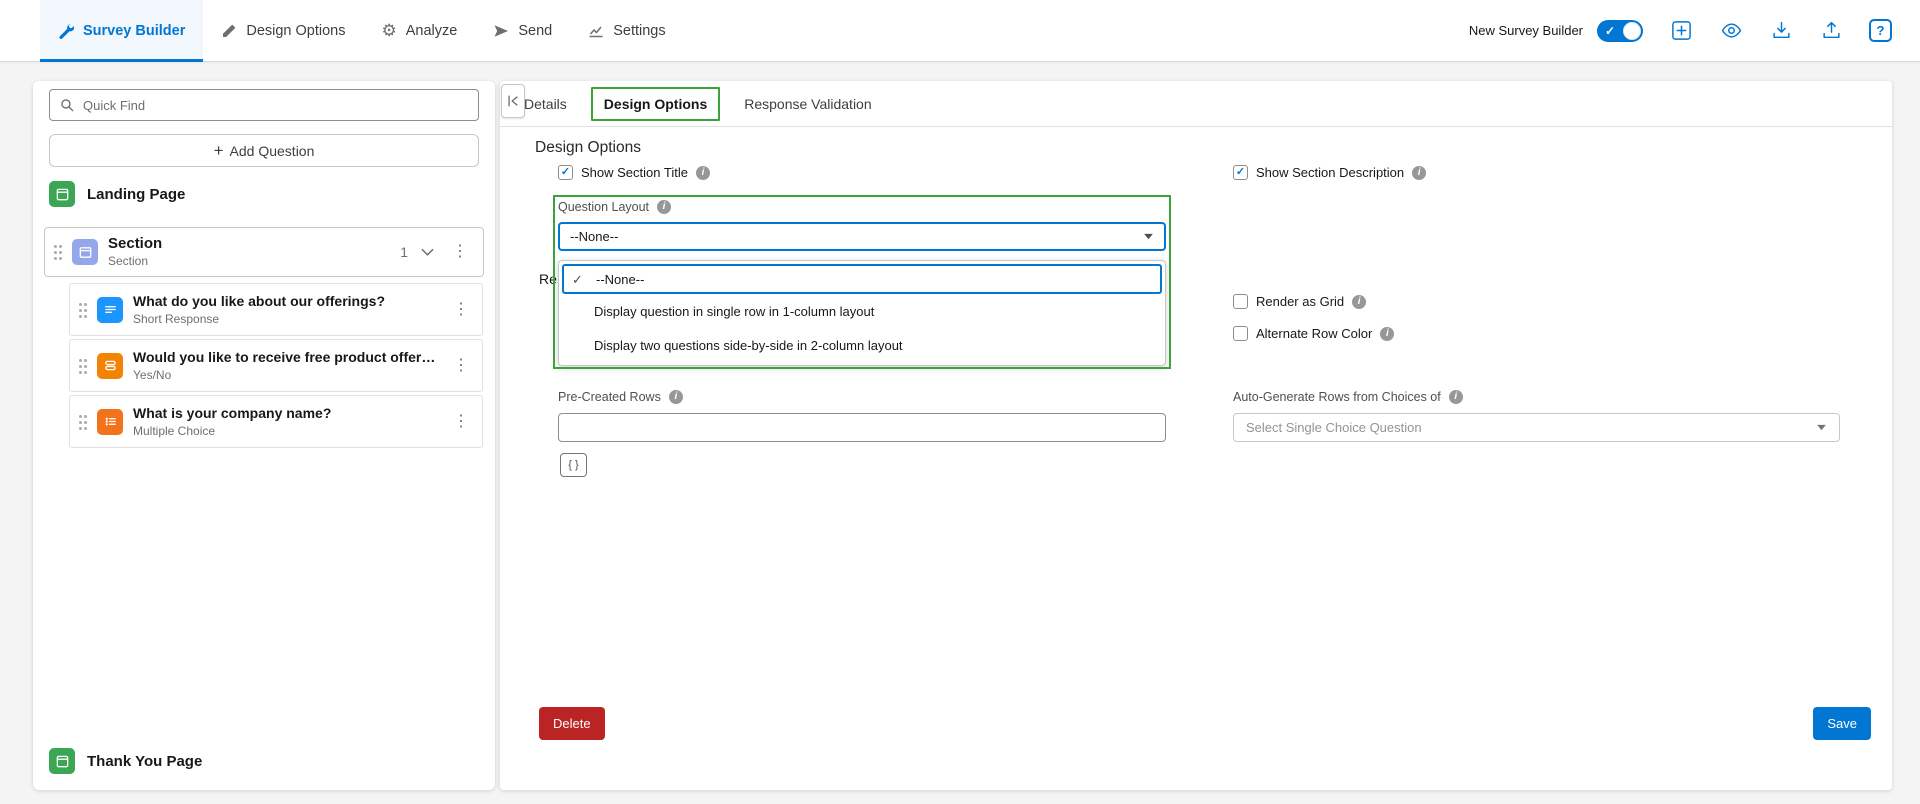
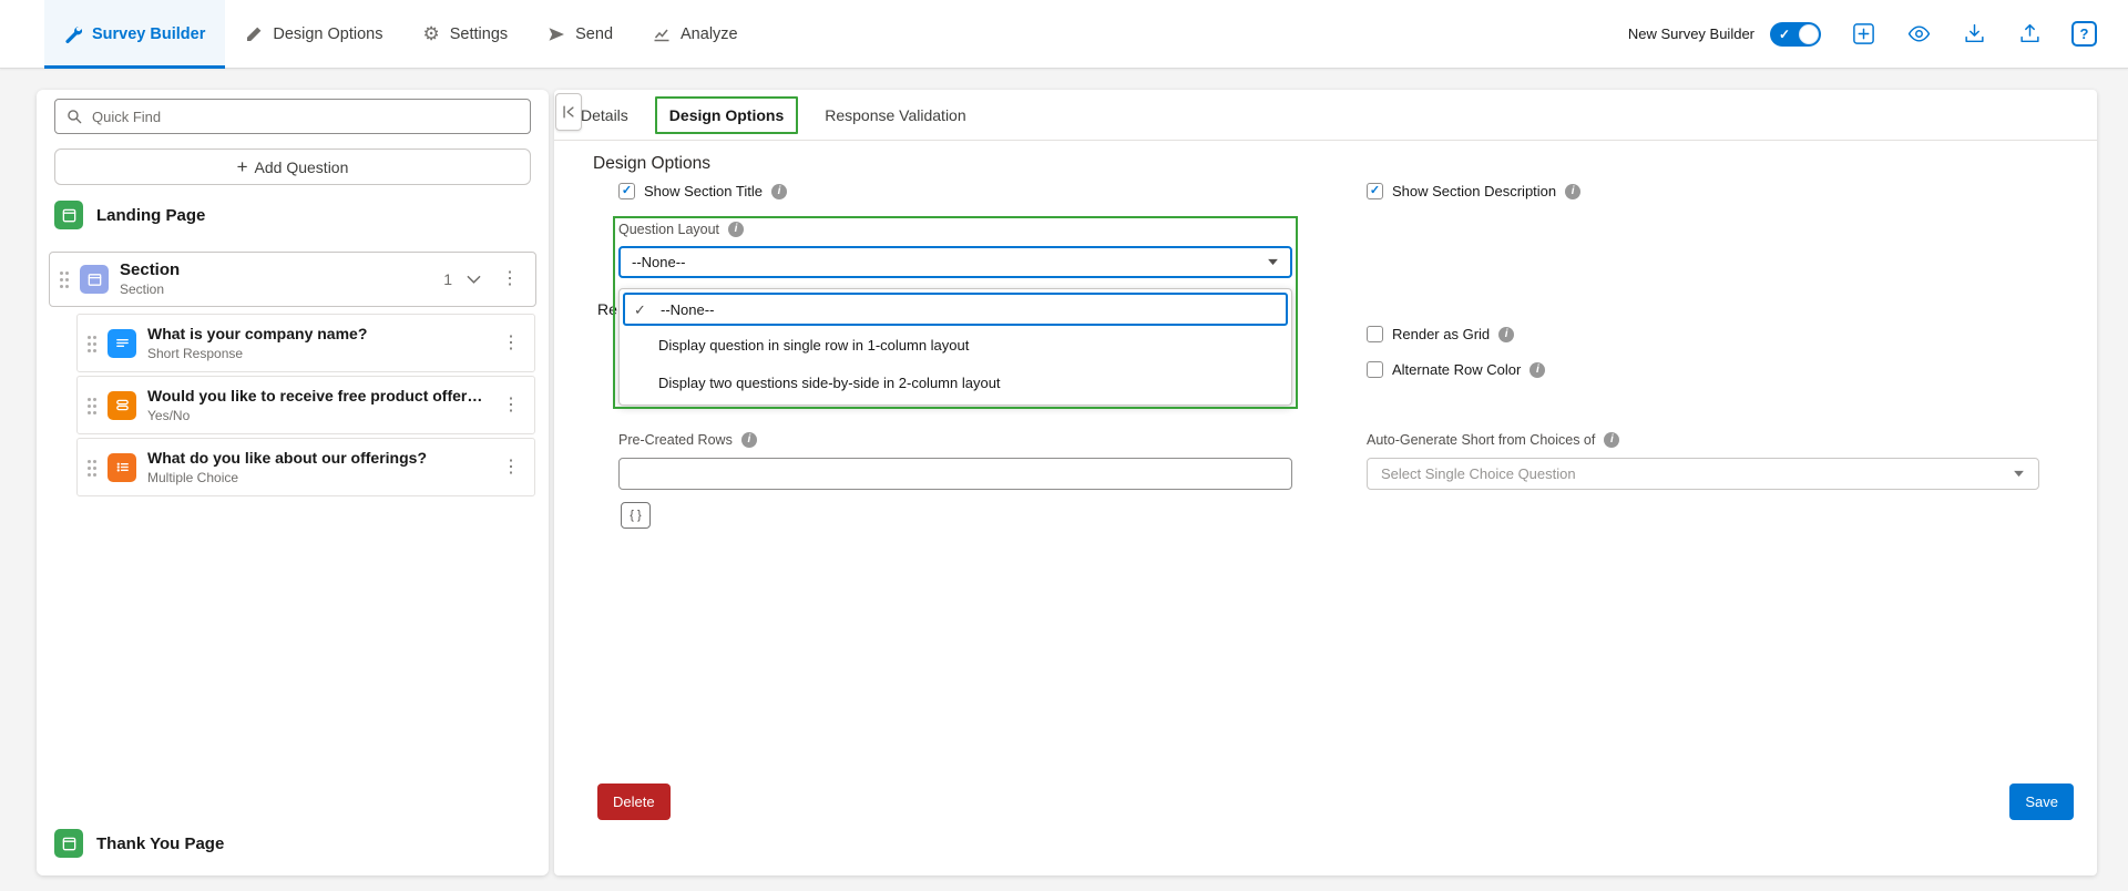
  Survey Builder
  Design Options
  ⚙
- Analyze
+ Settings
  Send
- Settings
+ Analyze
  New Survey Builder
  ✓
  ?
  Quick Find
  +
  Add Question
  Landing Page
  Section
  Section
  1
  ⋮
- What do you like about our offerings?
+ What is your company name?
  Short Response
  ⋮
  Would you like to receive free product offers v
  Yes/No
  ⋮
- What is your company name?
+ What do you like about our offerings?
  Multiple Choice
  ⋮
  Thank You Page
  Details
  Design Options
  Response Validation
  Design Options
  ✓
  Show Section Title
  i
  ✓
  Show Section Description
  i
  Re
  Question Layout
  i
  --None--
  ✓
  --None--
  Display question in single row in 1-column layout
  Display two questions side-by-side in 2-column layout
  Render as Grid
  i
  Alternate Row Color
  i
  Pre-Created Rows
  i
  { }
- Auto-Generate Rows from Choices of
+ Auto-Generate Short from Choices of
  i
  Select Single Choice Question
  Delete
  Save
